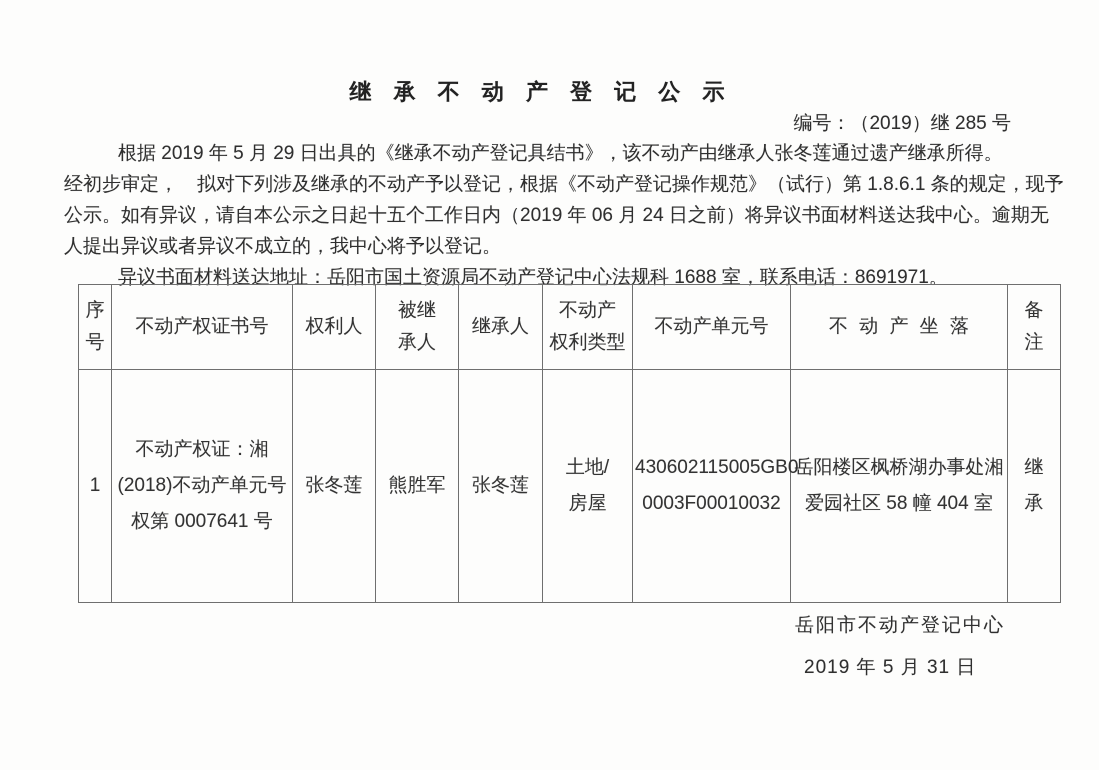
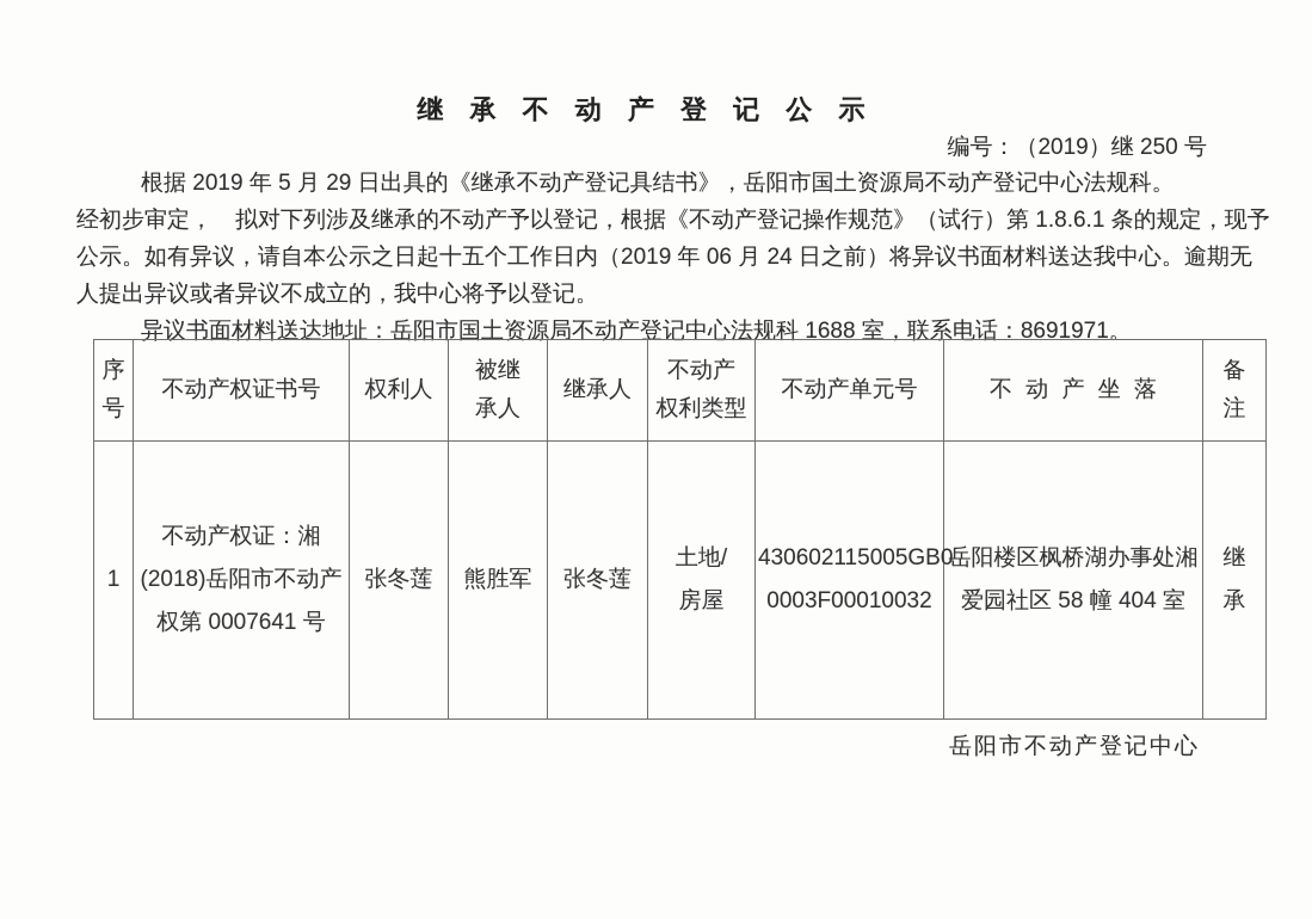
  继 承 不 动 产 登 记 公 示
- 编号：（2019）继 285 号
+ 编号：（2019）继 250 号
- 根据 2019 年 5 月 29 日出具的《继承不动产登记具结书》，该不动产由继承人张冬莲通过遗产继承所得。
+ 根据 2019 年 5 月 29 日出具的《继承不动产登记具结书》，岳阳市国土资源局不动产登记中心法规科。
  经初步审定， 拟对下列涉及继承的不动产予以登记，根据《不动产登记操作规范》（试行）第 1.8.6.1 条的规定，现予
  公示。如有异议，请自本公示之日起十五个工作日内（2019 年 06 月 24 日之前）将异议书面材料送达我中心。逾期无
  人提出异议或者异议不成立的，我中心将予以登记。
  异议书面材料送达地址：岳阳市国土资源局不动产登记中心法规科 1688 室，联系电话：8691971。
  序 号	不动产权证书号	权利人	被继 承人	继承人	不动产 权利类型	不动产单元号	不 动 产 坐 落	备 注
- 1	不动产权证：湘 (2018)不动产单元号 权第 0007641 号	张冬莲	熊胜军	张冬莲	土地/ 房屋	430602115005GB0 0003F00010032	岳阳楼区枫桥湖办事处湘 爱园社区 58 幢 404 室	继 承
+ 1	不动产权证：湘 (2018)岳阳市不动产 权第 0007641 号	张冬莲	熊胜军	张冬莲	土地/ 房屋	430602115005GB0 0003F00010032	岳阳楼区枫桥湖办事处湘 爱园社区 58 幢 404 室	继 承
  岳阳市不动产登记中心
- 2019 年 5 月 31 日
